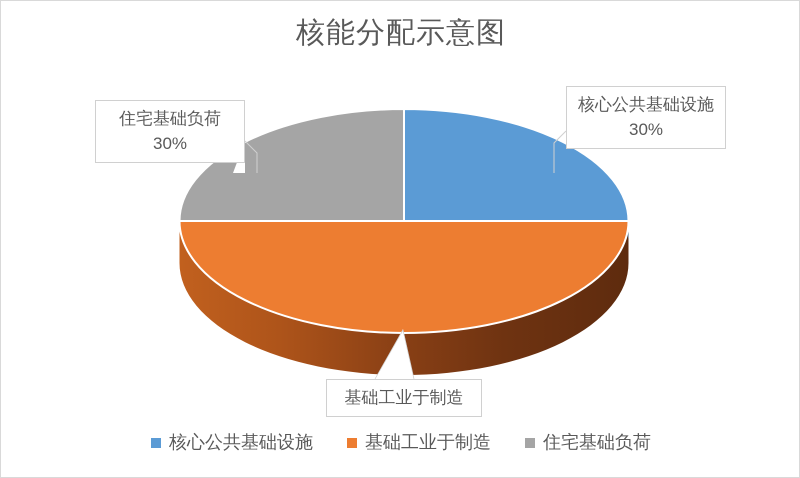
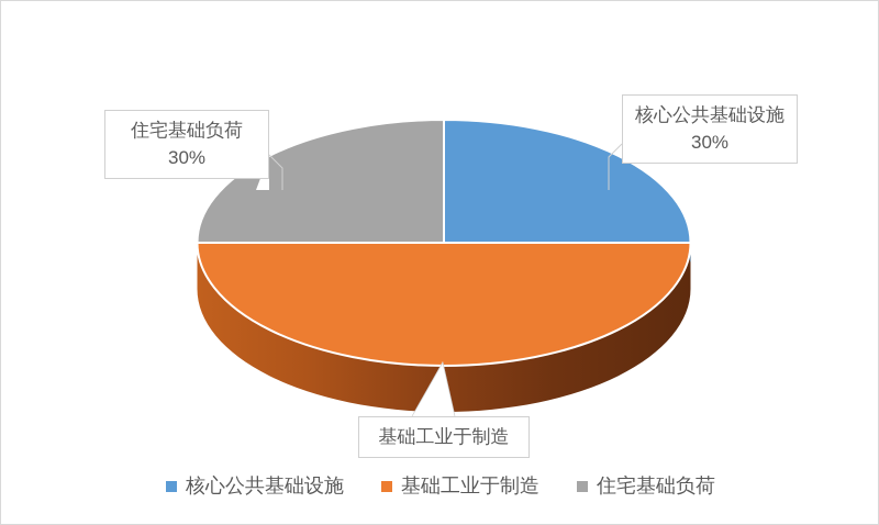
- 核能分配示意图
  核心公共基础设施
  30%
  住宅基础负荷
  30%
  基础工业于制造
  核心公共基础设施
  基础工业于制造
  住宅基础负荷
